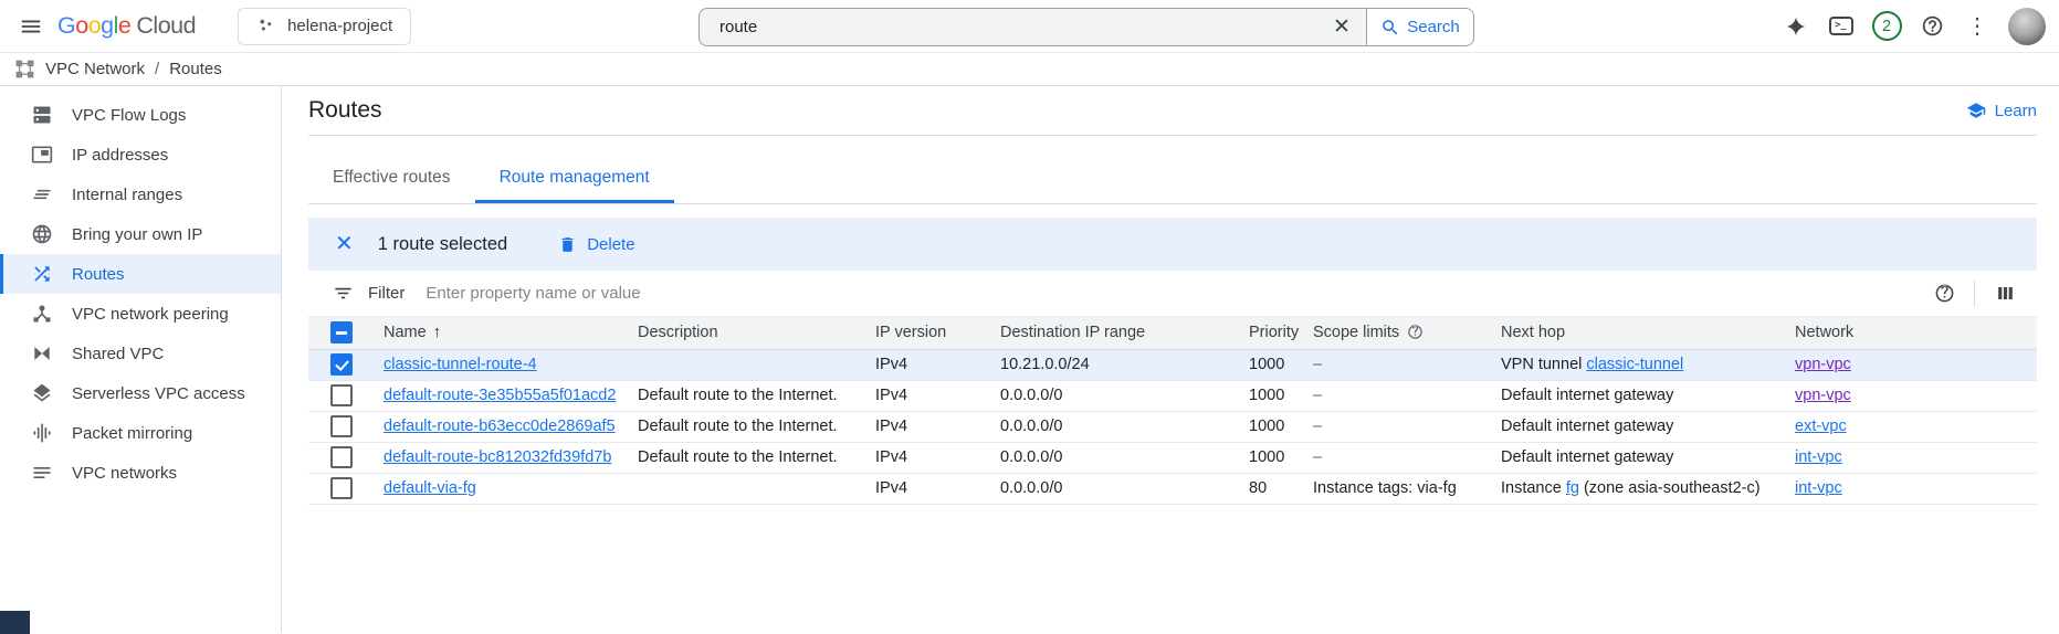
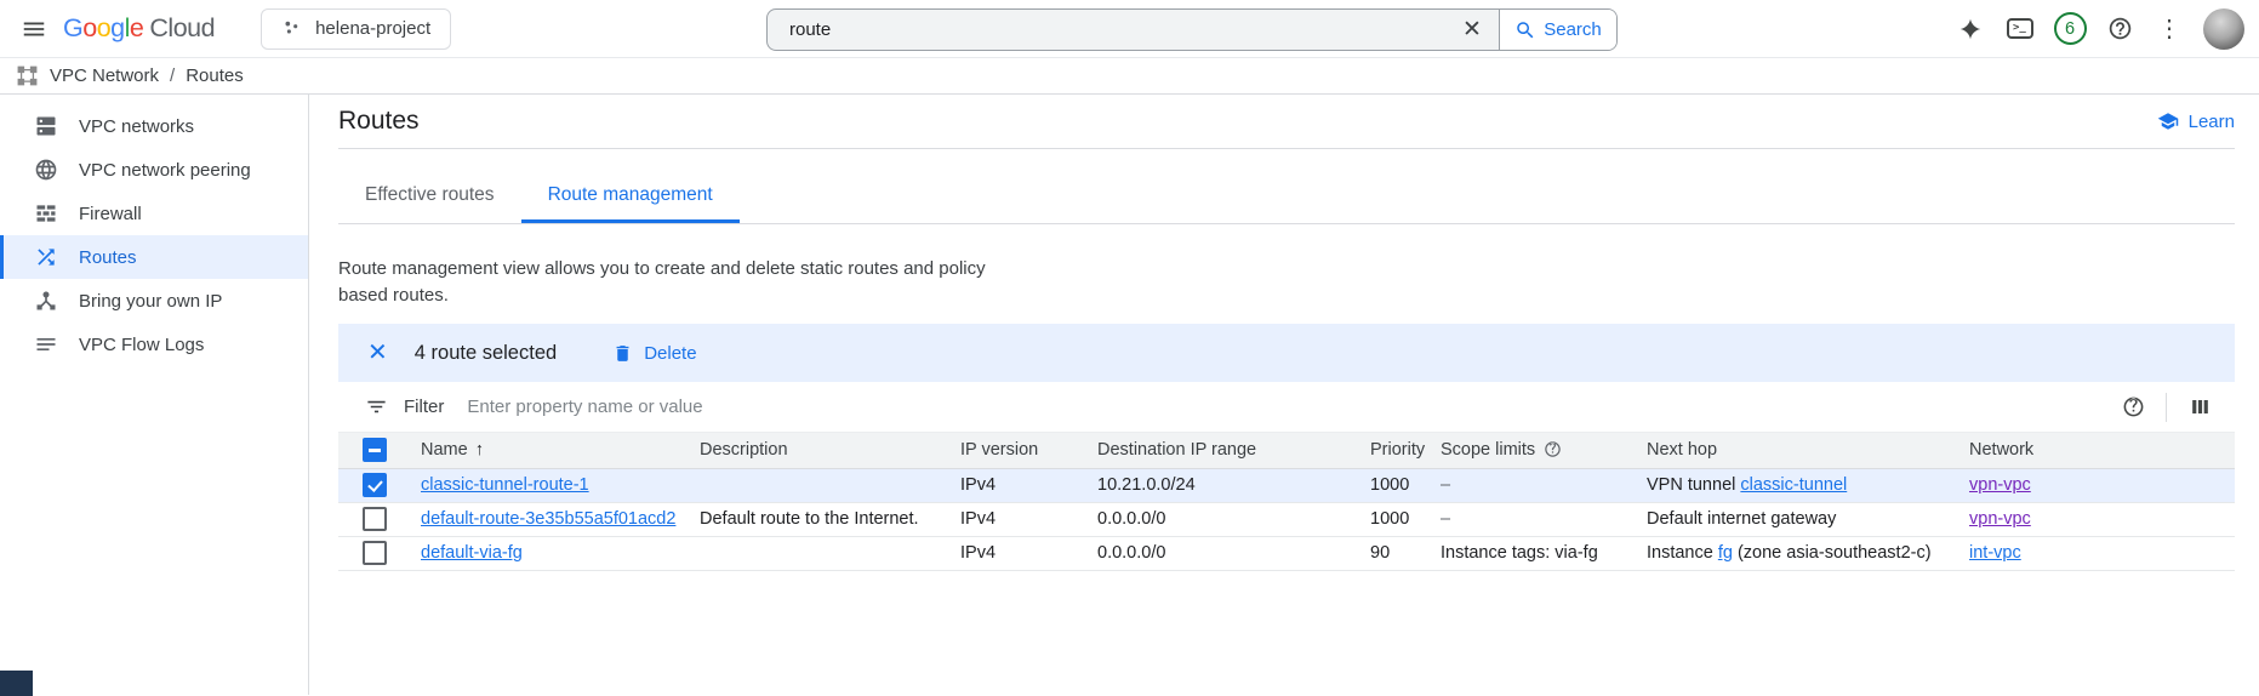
  Google
  Cloud
  helena-project
  route
  ✕
  Search
  >_
- 2
+ 6
  ⋮
  VPC Network
  /
  Routes
- VPC Flow Logs
+ VPC networks
- IP addresses
- Internal ranges
- Bring your own IP
+ VPC network peering
+ Firewall
  Routes
- VPC network peering
+ Bring your own IP
- Shared VPC
- Serverless VPC access
- Packet mirroring
- VPC networks
+ VPC Flow Logs
  Routes
  Learn
  Effective routes
  Route management
+ Route management view allows you to create and delete static routes and policy
+ based routes.
  ✕
- 1 route selected
+ 4 route selected
  Delete
  Filter
  Enter property name or value
  	Name ↑	Description	IP version	Destination IP range	Priority	Scope limits	Next hop	Network
- 	classic-tunnel-route-4		IPv4	10.21.0.0/24	1000	–	VPN tunnel classic-tunnel	vpn-vpc
+ 	classic-tunnel-route-1		IPv4	10.21.0.0/24	1000	–	VPN tunnel classic-tunnel	vpn-vpc
  	default-route-3e35b55a5f01acd2	Default route to the Internet.	IPv4	0.0.0.0/0	1000	–	Default internet gateway	vpn-vpc
- 	default-route-b63ecc0de2869af5	Default route to the Internet.	IPv4	0.0.0.0/0	1000	–	Default internet gateway	ext-vpc
- 	default-route-bc812032fd39fd7b	Default route to the Internet.	IPv4	0.0.0.0/0	1000	–	Default internet gateway	int-vpc
- 	default-via-fg		IPv4	0.0.0.0/0	80	Instance tags: via-fg	Instance fg (zone asia-southeast2-c)	int-vpc
+ 	default-via-fg		IPv4	0.0.0.0/0	90	Instance tags: via-fg	Instance fg (zone asia-southeast2-c)	int-vpc
